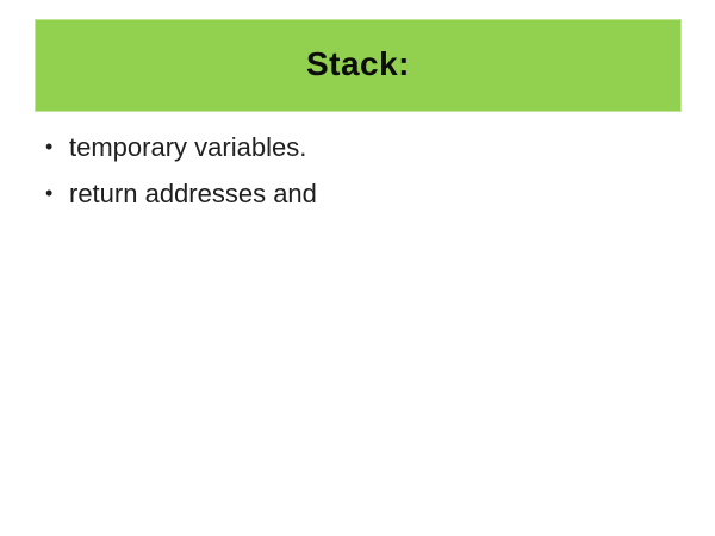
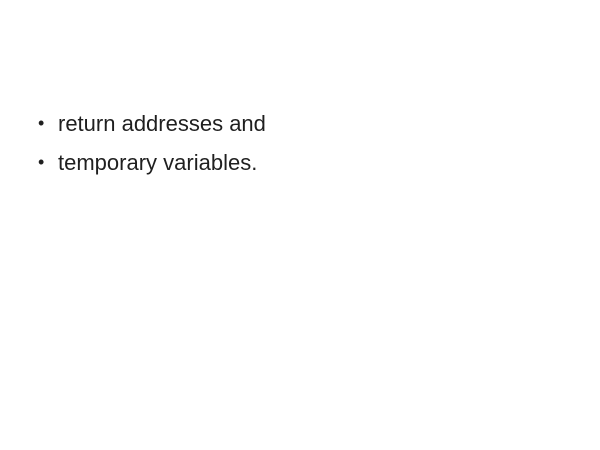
- Stack:
  •
- temporary variables.
+ return addresses and
  •
- return addresses and
+ temporary variables.
